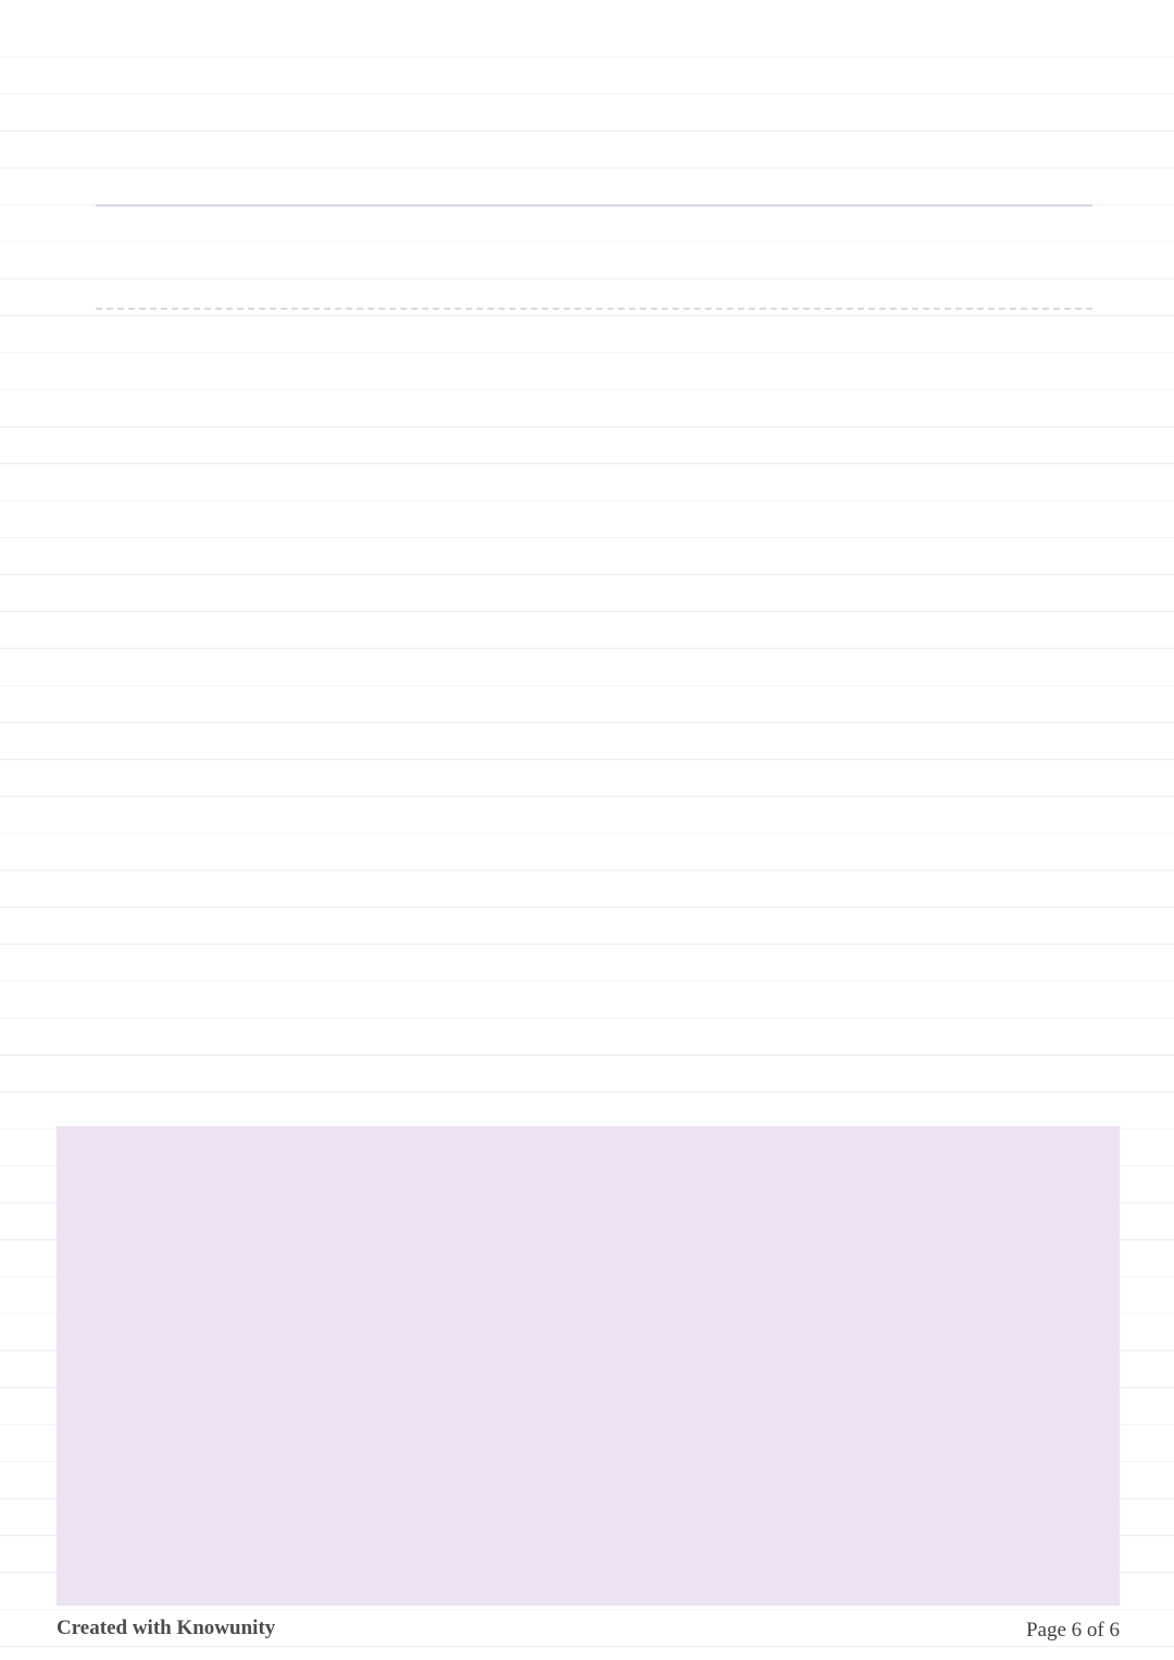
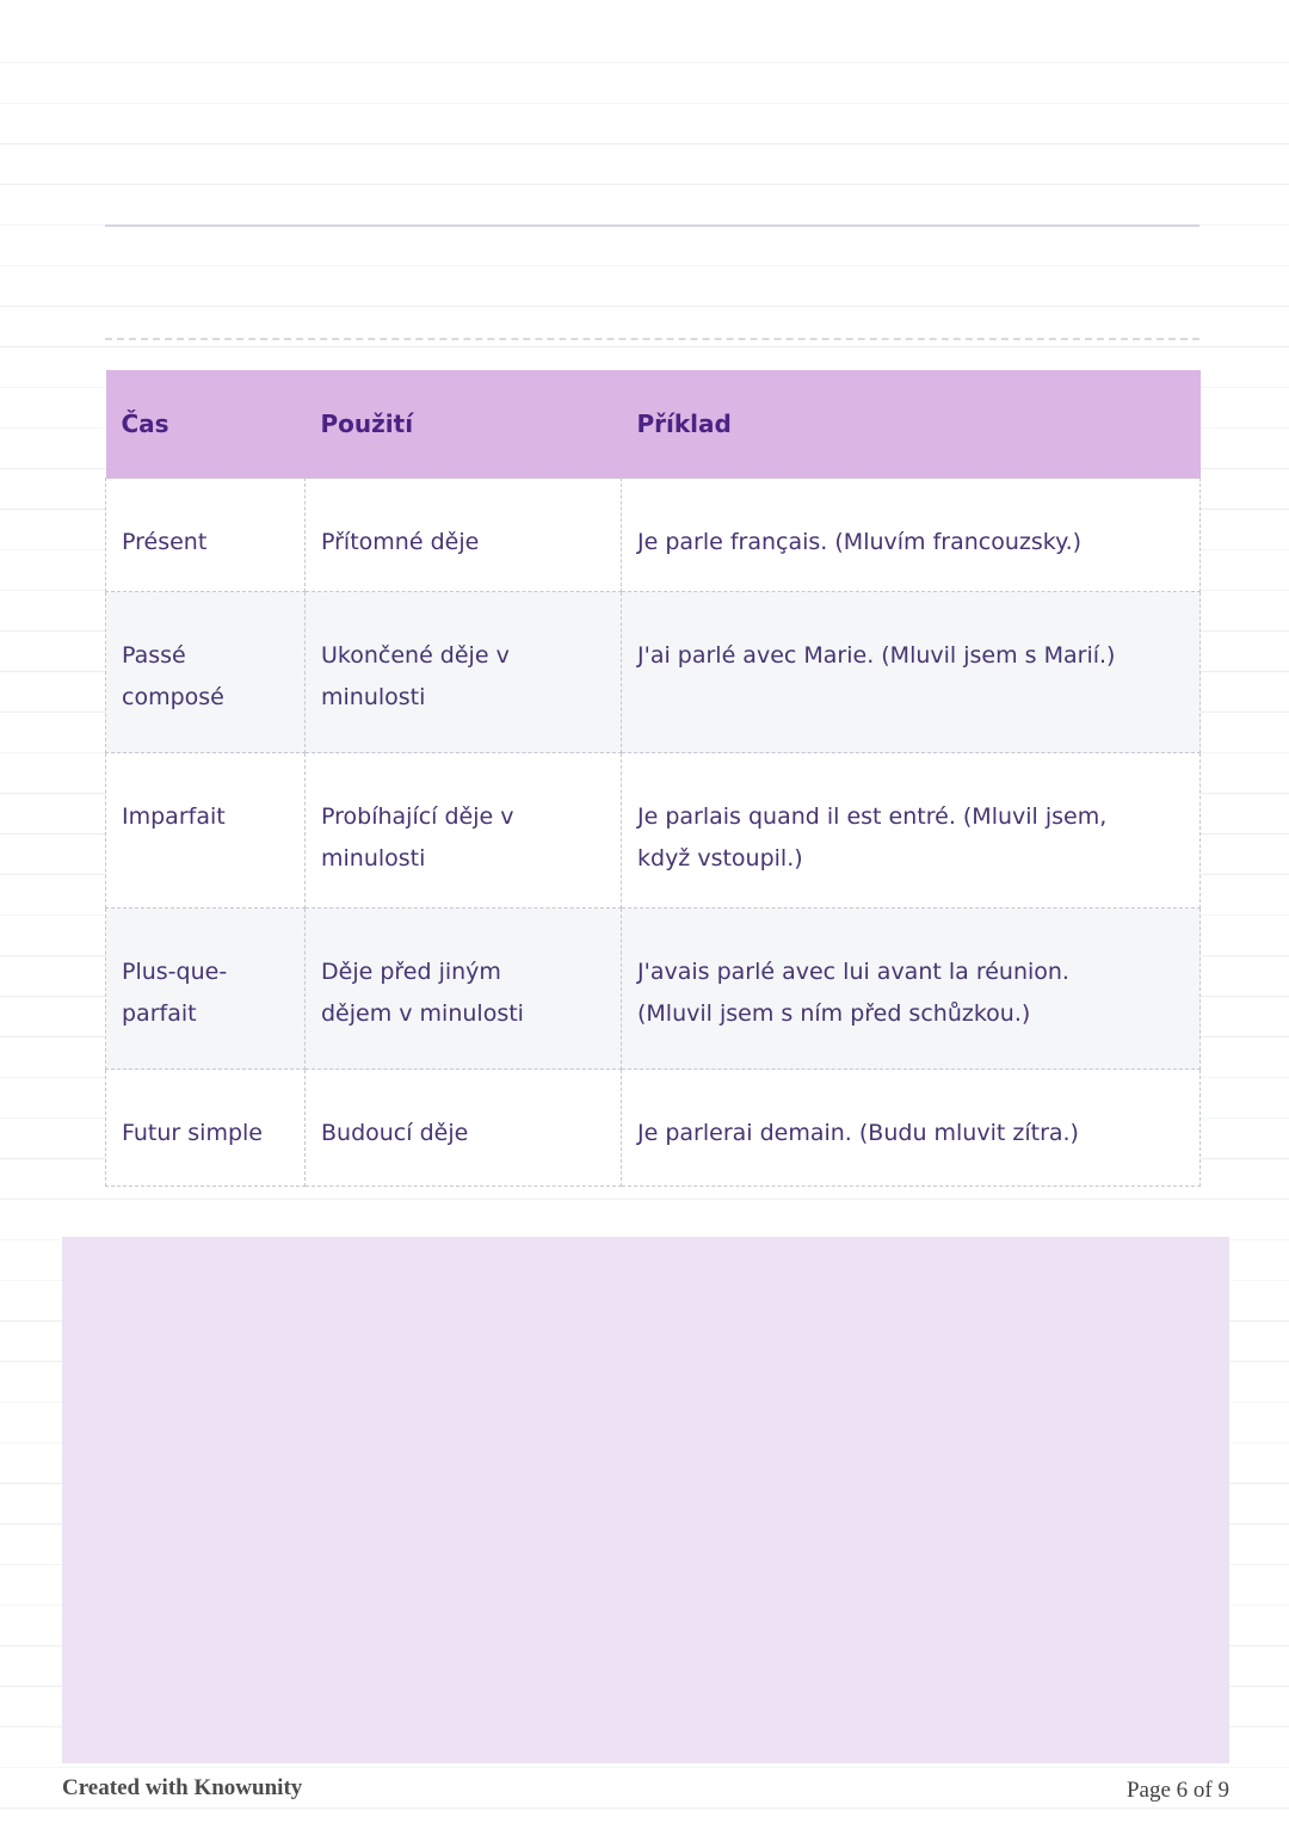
+ Čas	Použití	Příklad
+ Présent	Přítomné děje	Je parle français. (Mluvím francouzsky.)
+ Passé composé	Ukončené děje v minulosti	J'ai parlé avec Marie. (Mluvil jsem s Marií.)
+ Imparfait	Probíhající děje v minulosti	Je parlais quand il est entré. (Mluvil jsem, když vstoupil.)
+ Plus-que- parfait	Děje před jiným dějem v minulosti	J'avais parlé avec lui avant la réunion. (Mluvil jsem s ním před schůzkou.)
+ Futur simple	Budoucí děje	Je parlerai demain. (Budu mluvit zítra.)
  Created with Knowunity
- Page 6 of 6
+ Page 6 of 9
